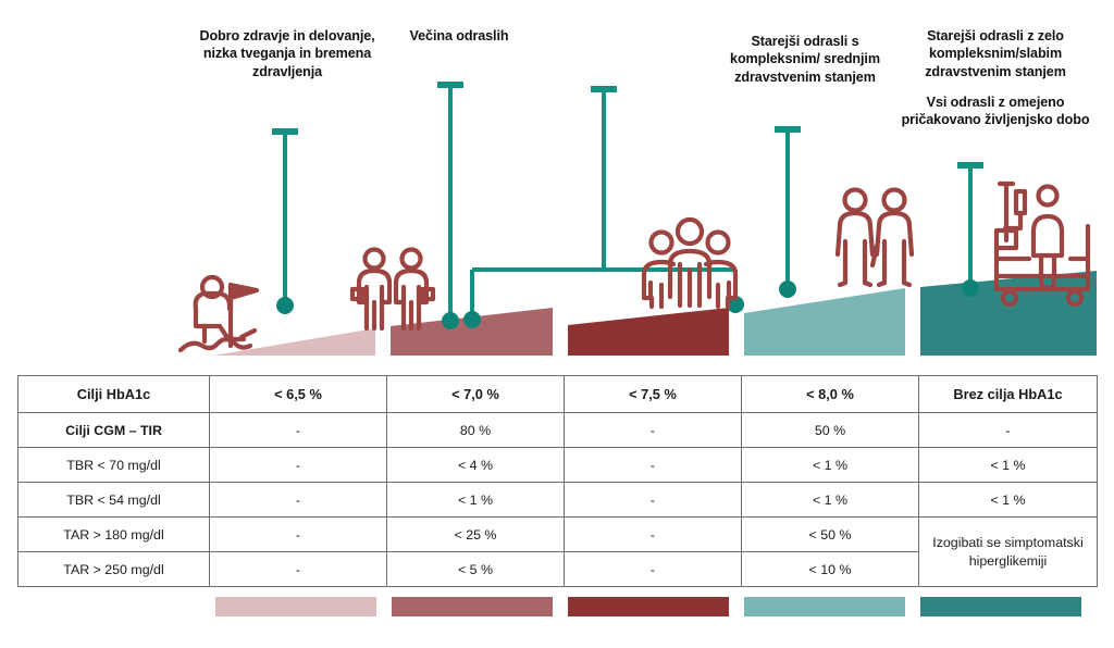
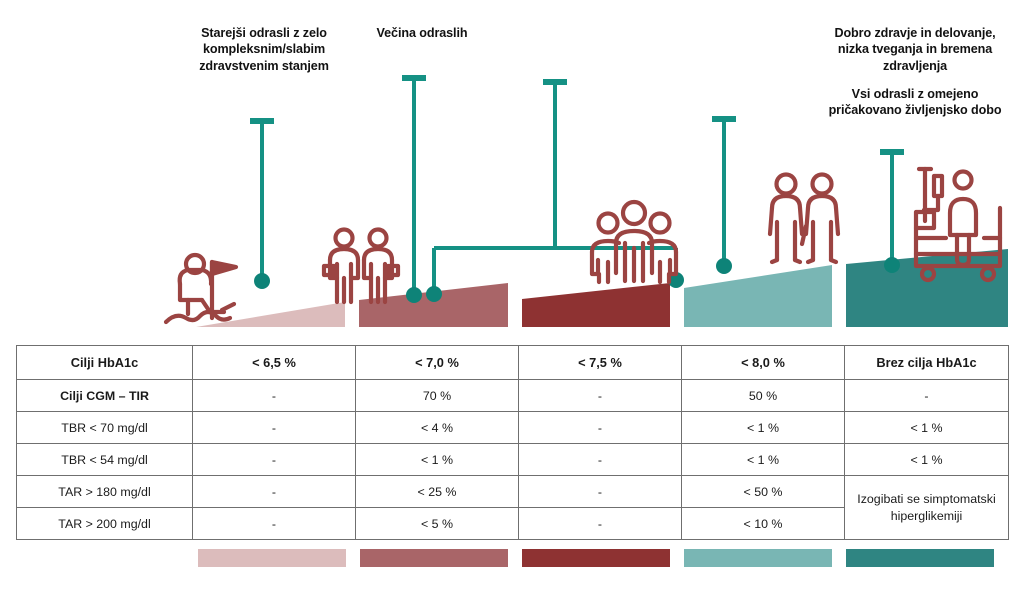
- Dobro zdravje in delovanje, nizka tveganja in bremena zdravljenja
+ Starejši odrasli z zelo kompleksnim/slabim zdravstvenim stanjem
  Večina odraslih
- Starejši odrasli s kompleksnim/ srednjim zdravstvenim stanjem
- Starejši odrasli z zelo kompleksnim/slabim zdravstvenim stanjem
+ Dobro zdravje in delovanje, nizka tveganja in bremena zdravljenja
  Vsi odrasli z omejeno pričakovano življenjsko dobo
  Cilji HbA1c	< 6,5 %	< 7,0 %	< 7,5 %	< 8,0 %	Brez cilja HbA1c
- Cilji CGM – TIR	-	80 %	-	50 %	-
+ Cilji CGM – TIR	-	70 %	-	50 %	-
  TBR < 70 mg/dl	-	< 4 %	-	< 1 %	< 1 %
  TBR < 54 mg/dl	-	< 1 %	-	< 1 %	< 1 %
  TAR > 180 mg/dl	-	< 25 %	-	< 50 %	Izogibati se simptomatski hiperglikemiji
- TAR > 250 mg/dl	-	< 5 %	-	< 10 %
+ TAR > 200 mg/dl	-	< 5 %	-	< 10 %
